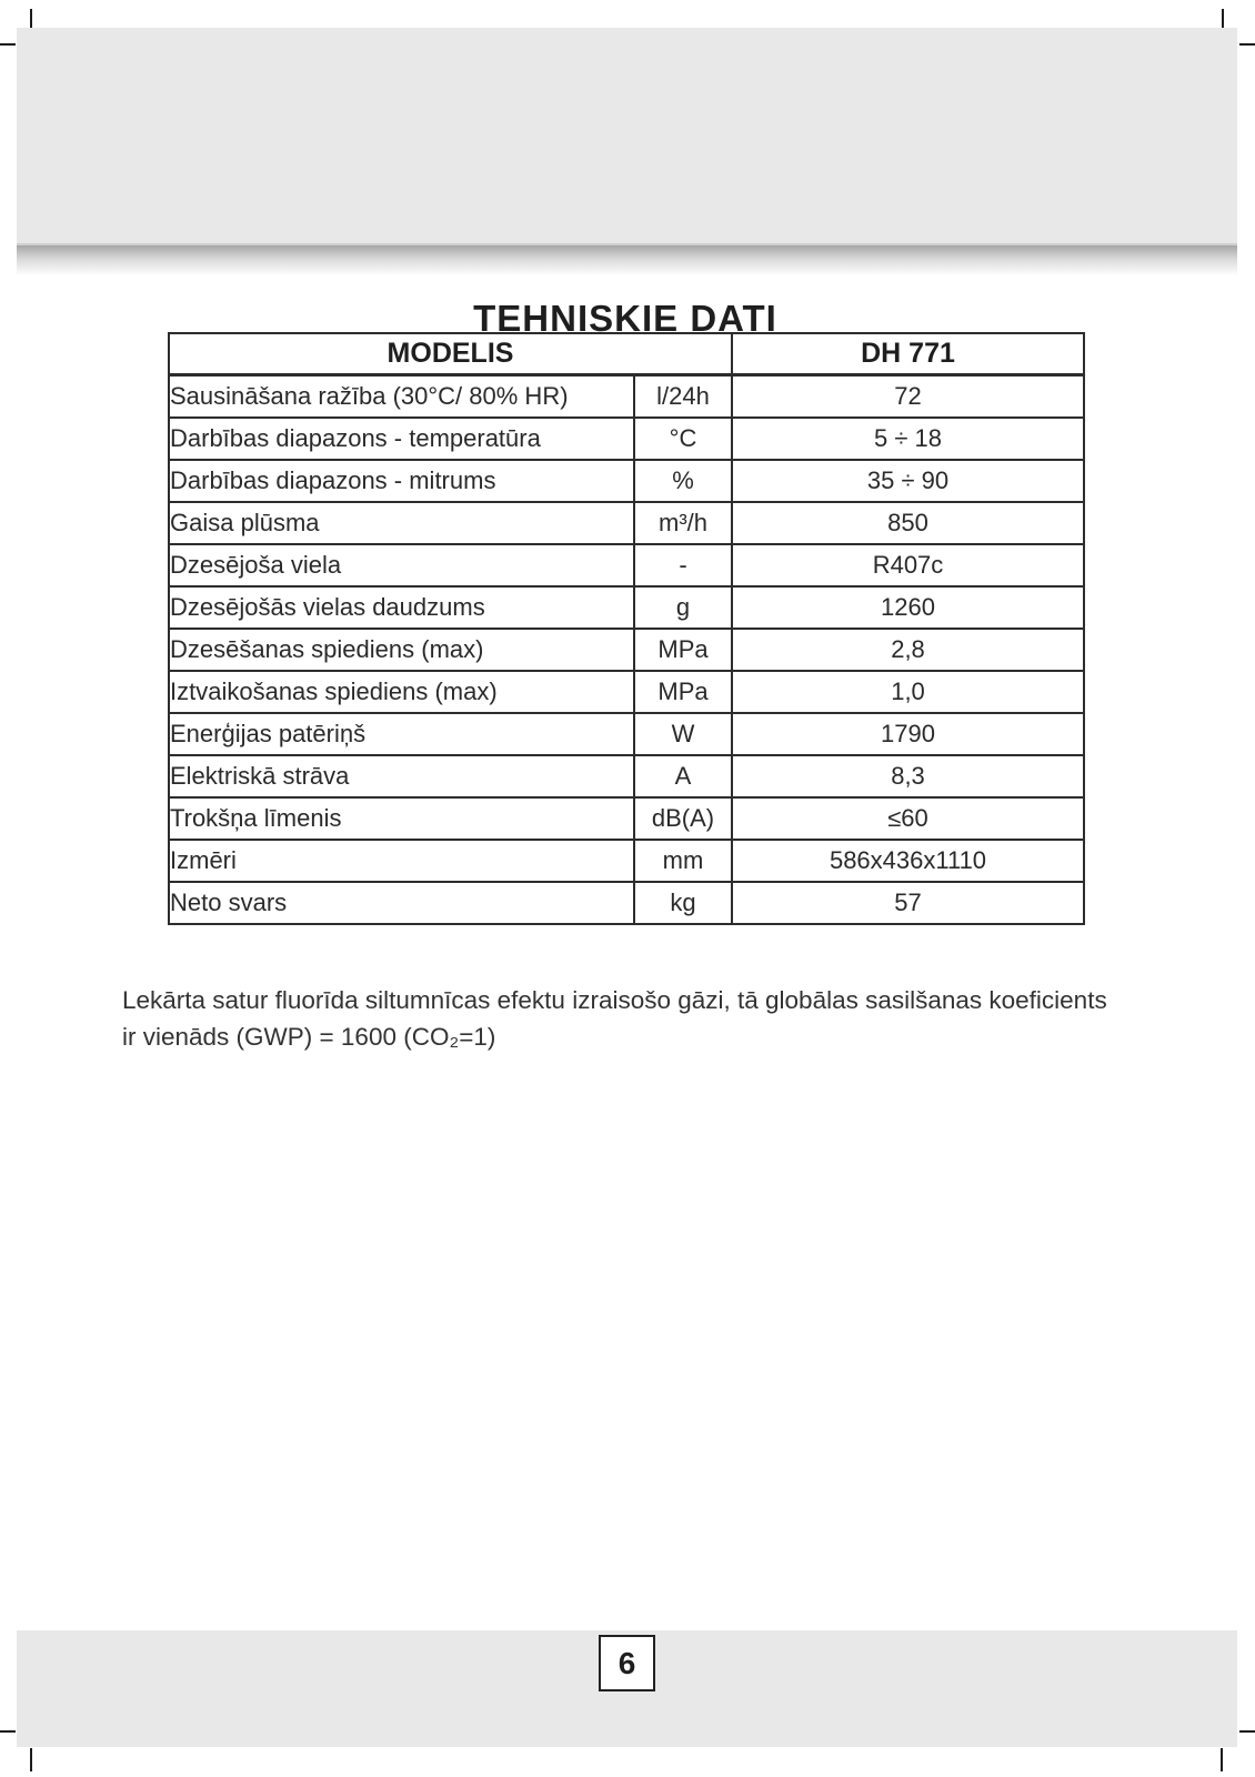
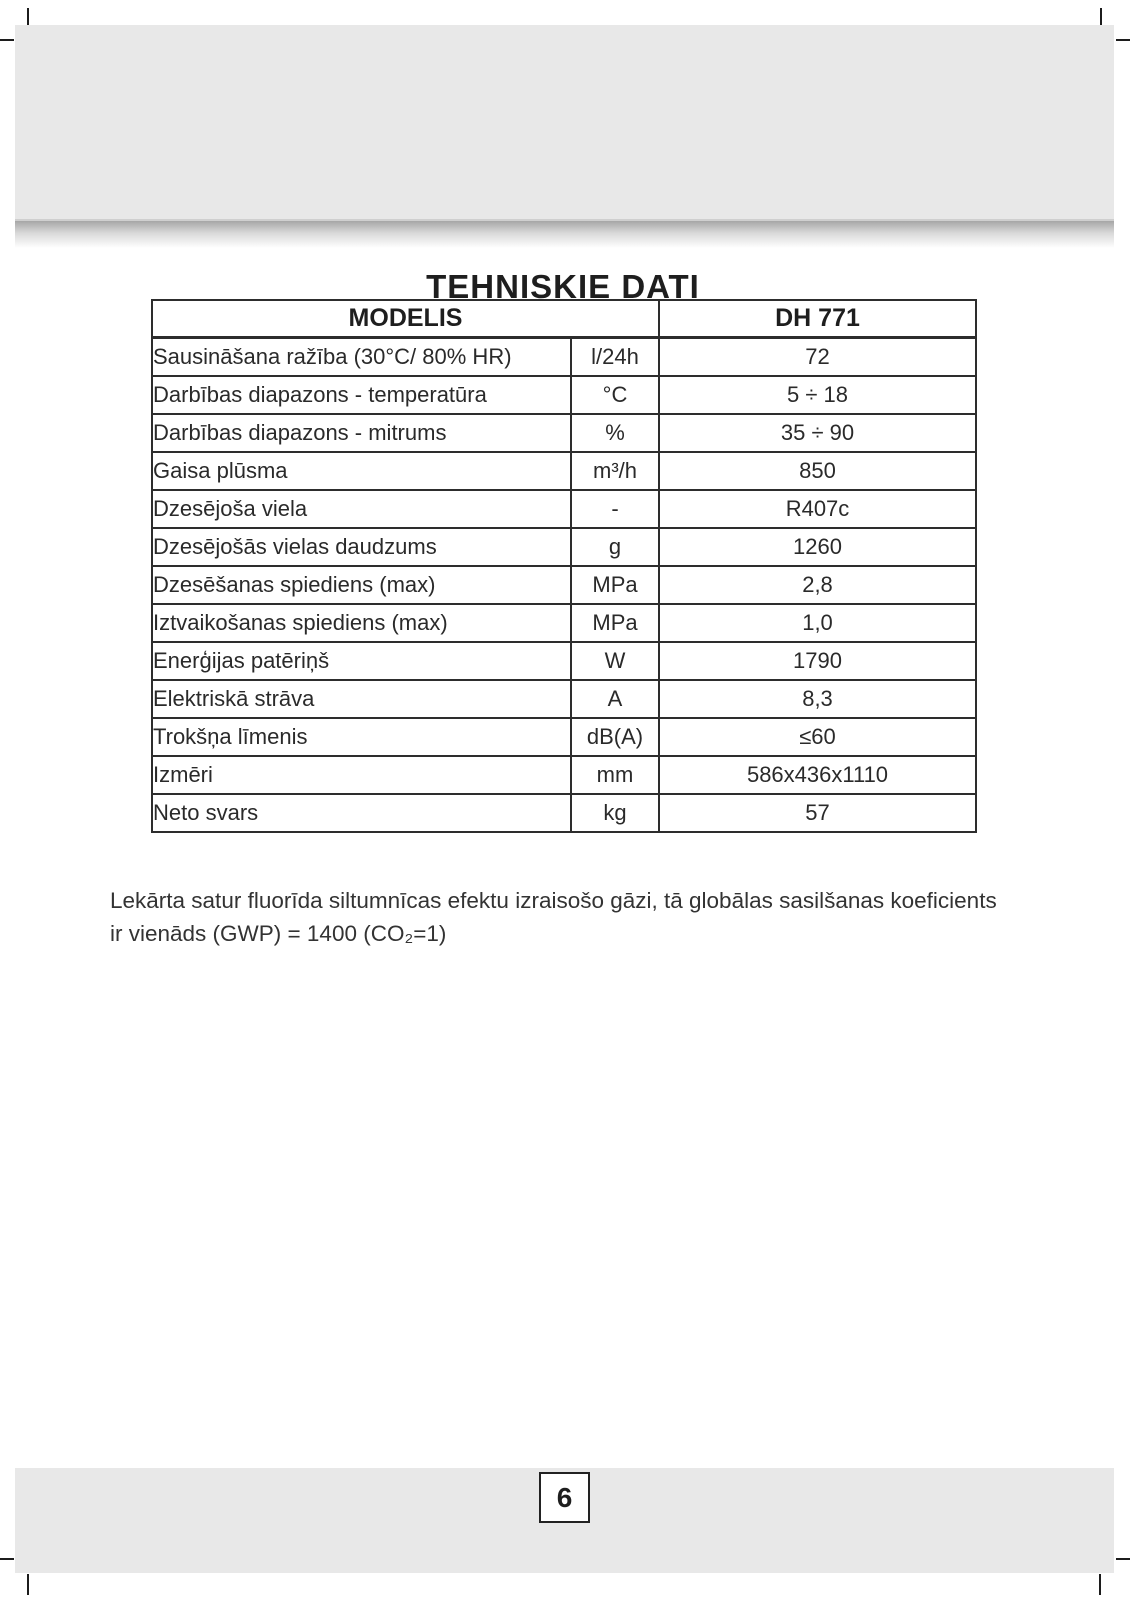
  TEHNISKIE DATI
  MODELIS	DH 771
  Sausināšana ražība (30°C/ 80% HR)	l/24h	72
  Darbības diapazons - temperatūra	°C	5 ÷ 18
  Darbības diapazons - mitrums	%	35 ÷ 90
  Gaisa plūsma	m³/h	850
  Dzesējoša viela	-	R407c
  Dzesējošās vielas daudzums	g	1260
  Dzesēšanas spiediens (max)	MPa	2,8
  Iztvaikošanas spiediens (max)	MPa	1,0
  Enerģijas patēriņš	W	1790
  Elektriskā strāva	A	8,3
  Trokšņa līmenis	dB(A)	≤60
  Izmēri	mm	586x436x1110
  Neto svars	kg	57
  Lekārta satur fluorīda siltumnīcas efektu izraisošo gāzi, tā globālas sasilšanas koeficients
- ir vienāds (GWP) = 1600 (CO₂=1)
+ ir vienāds (GWP) = 1400 (CO₂=1)
  6
